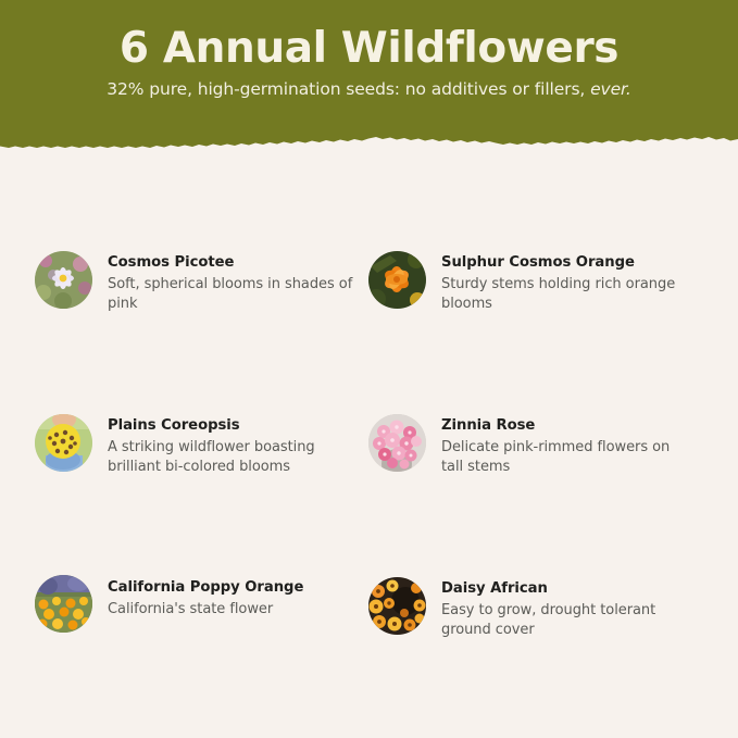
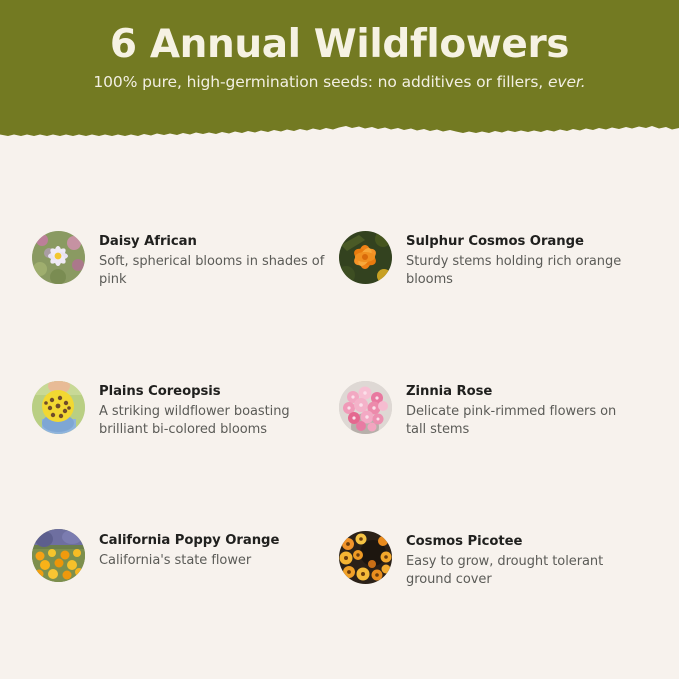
  6 Annual Wildflowers
- 32% pure, high-germination seeds: no additives or fillers, ever.
+ 100% pure, high-germination seeds: no additives or fillers, ever.
- Cosmos Picotee
+ Daisy African
  Soft, spherical blooms in shades of pink
  Sulphur Cosmos Orange
  Sturdy stems holding rich orange blooms
  Plains Coreopsis
  A striking wildflower boasting brilliant bi-colored blooms
  Zinnia Rose
  Delicate pink-rimmed flowers on tall stems
  California Poppy Orange
  California's state flower
- Daisy African
+ Cosmos Picotee
  Easy to grow, drought tolerant ground cover
